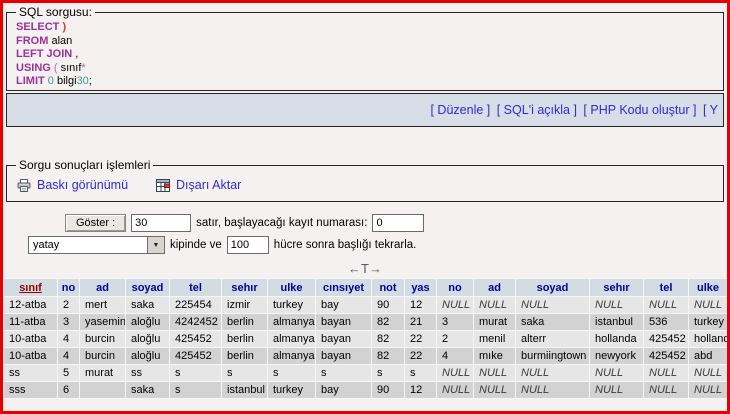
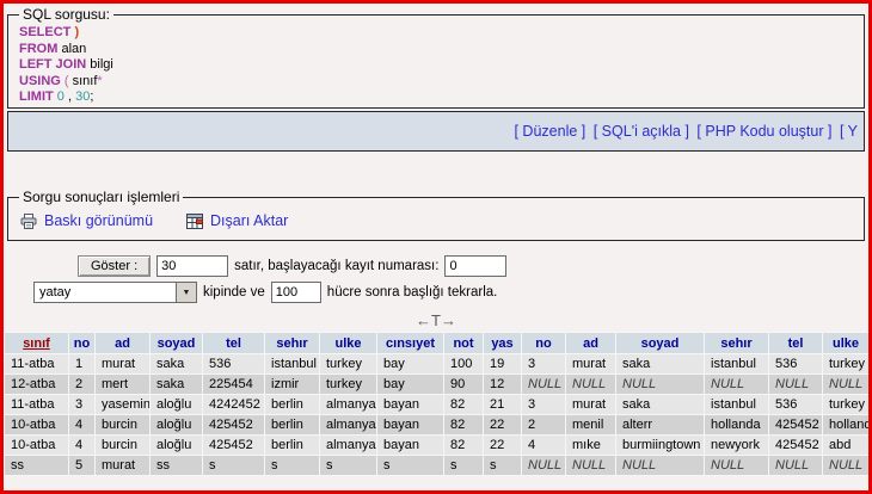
  SQL sorgusu:
  SELECT )
  FROM alan
- LEFT JOIN ,
+ LEFT JOIN bilgi
  USING ( sınıf*
- LIMIT 0 bilgi30;
+ LIMIT 0 , 30;
  [ Düzenle ] [ SQL'i açıkla ] [ PHP Kodu oluştur ] [ Y
  Sorgu sonuçları işlemleri
  Baskı görünümü
  Dışarı Aktar
  Göster :
  30
  satır, başlayacağı kayıt numarası:
  0
  yatay
  kipinde ve
  100
  hücre sonra başlığı tekrarla.
  ←T→
  sınıf	no	ad	soyad	tel	sehır	ulke	cınsıyet	not	yas	no	ad	soyad	sehır	tel	ulke
+ 11-atba	1	murat	saka	536	istanbul	turkey	bay	100	19	3	murat	saka	istanbul	536	turkey
  12-atba	2	mert	saka	225454	izmir	turkey	bay	90	12	NULL	NULL	NULL	NULL	NULL	NULL
  11-atba	3	yasemin	aloğlu	4242452	berlin	almanya	bayan	82	21	3	murat	saka	istanbul	536	turkey
  10-atba	4	burcin	aloğlu	425452	berlin	almanya	bayan	82	22	2	menil	alterr	hollanda	425452	holland
  10-atba	4	burcin	aloğlu	425452	berlin	almanya	bayan	82	22	4	mıke	burmiingtown	newyork	425452	abd
  ss	5	murat	ss	s	s	s	s	s	s	NULL	NULL	NULL	NULL	NULL	NULL
- sss	6		saka	s	istanbul	turkey	bay	90	12	NULL	NULL	NULL	NULL	NULL	NULL
